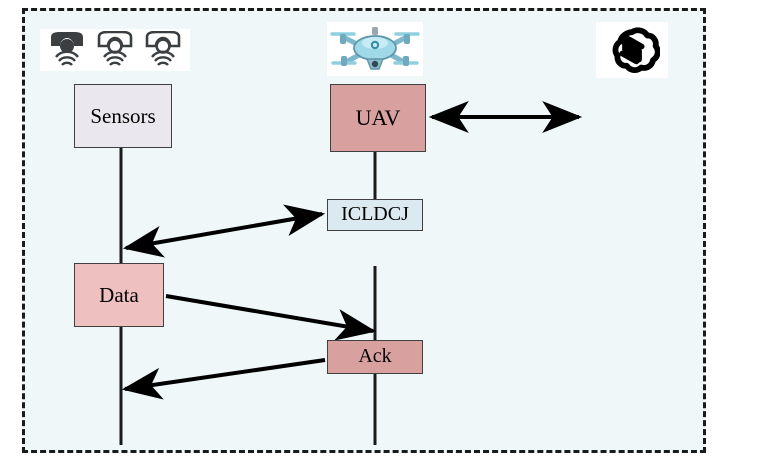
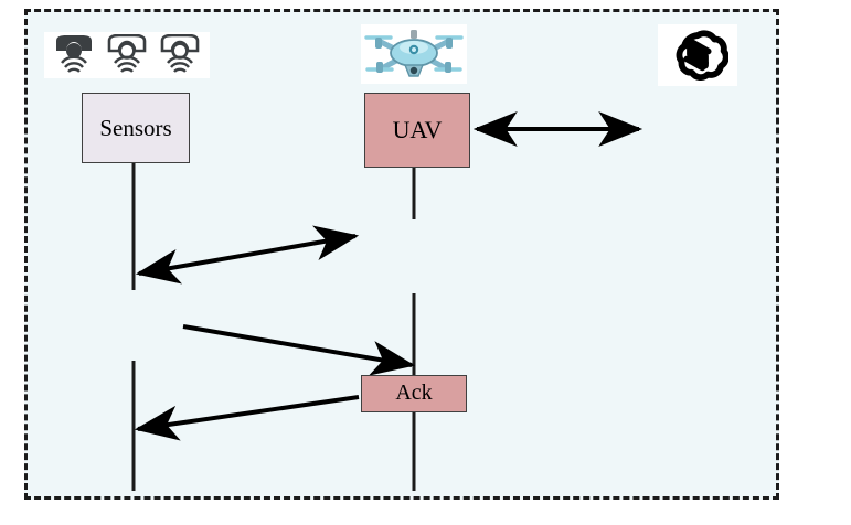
  Sensors
  UAV
- ICLDCJ
- Data
  Ack
